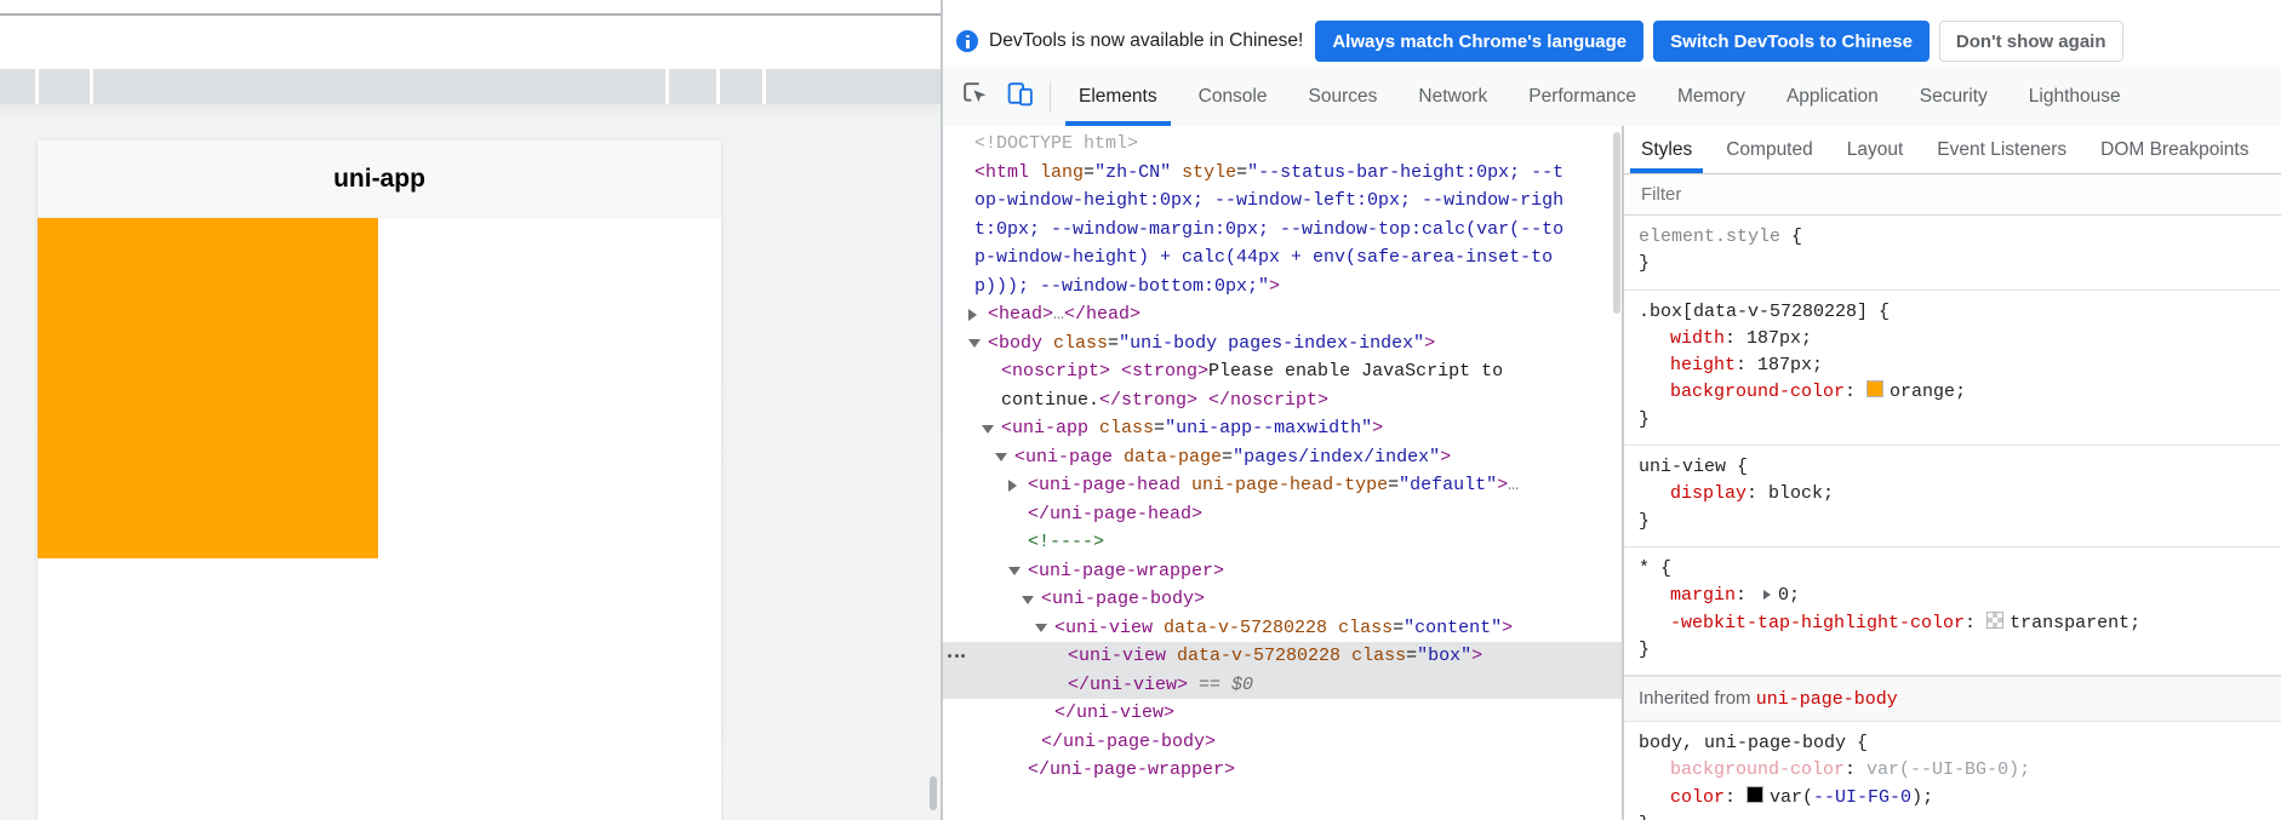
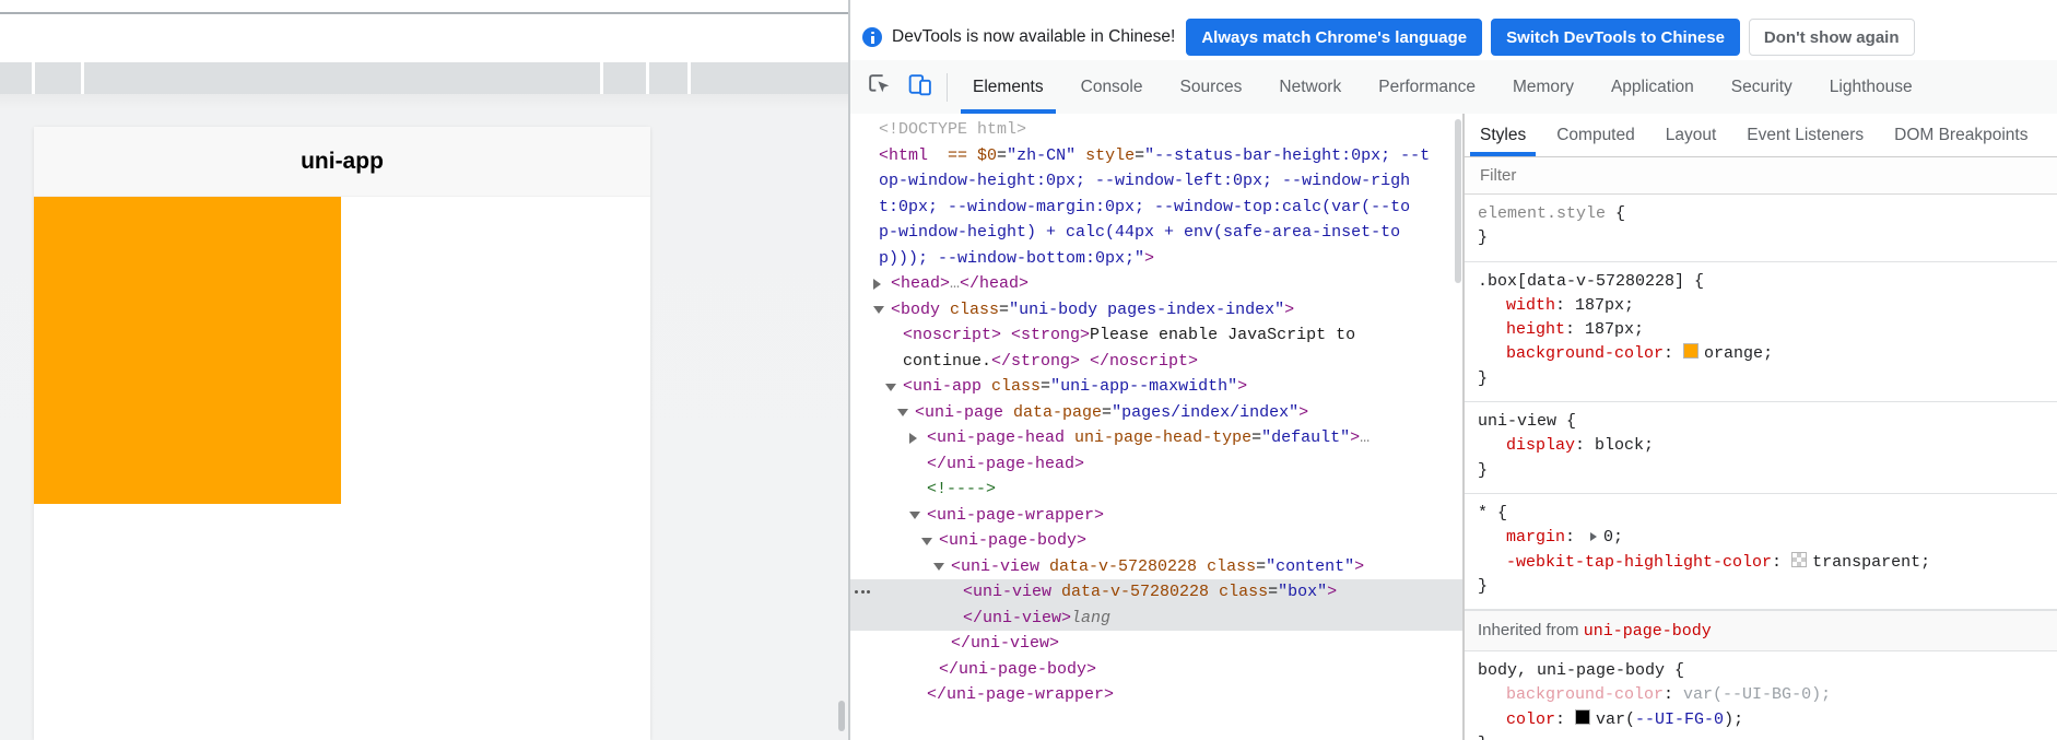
  uni-app
  DevTools is now available in Chinese!
  Always match Chrome's language
  Switch DevTools to Chinese
  Don't show again
  Elements
  Console
  Sources
  Network
  Performance
  Memory
  Application
  Security
  Lighthouse
  <!DOCTYPE html>
- <html lang="zh-CN" style="--status-bar-height:0px; --t
+ <html == $0="zh-CN" style="--status-bar-height:0px; --t
  op-window-height:0px; --window-left:0px; --window-righ
  t:0px; --window-margin:0px; --window-top:calc(var(--to
  p-window-height) + calc(44px + env(safe-area-inset-to
  p))); --window-bottom:0px;">
  <head>…</head>
  <body class="uni-body pages-index-index">
  <noscript> <strong>Please enable JavaScript to
  continue.</strong> </noscript>
  <uni-app class="uni-app--maxwidth">
  <uni-page data-page="pages/index/index">
  <uni-page-head uni-page-head-type="default">…
  </uni-page-head>
  <!---->
  <uni-page-wrapper>
  <uni-page-body>
  <uni-view data-v-57280228 class="content">
  <uni-view data-v-57280228 class="box">
- </uni-view> == $0
+ </uni-view>lang
  </uni-view>
  </uni-page-body>
  </uni-page-wrapper>
  Styles
  Computed
  Layout
  Event Listeners
  DOM Breakpoints
  Filter
  element.style {
  }
  .box[data-v-57280228] {
  width: 187px;
  height: 187px;
  background-color: orange;
  }
  uni-view {
  display: block;
  }
  * {
  margin: 0;
  -webkit-tap-highlight-color: transparent;
  }
  Inherited from uni-page-body
  body, uni-page-body {
  background-color: var(--UI-BG-0);
  color: var(--UI-FG-0);
